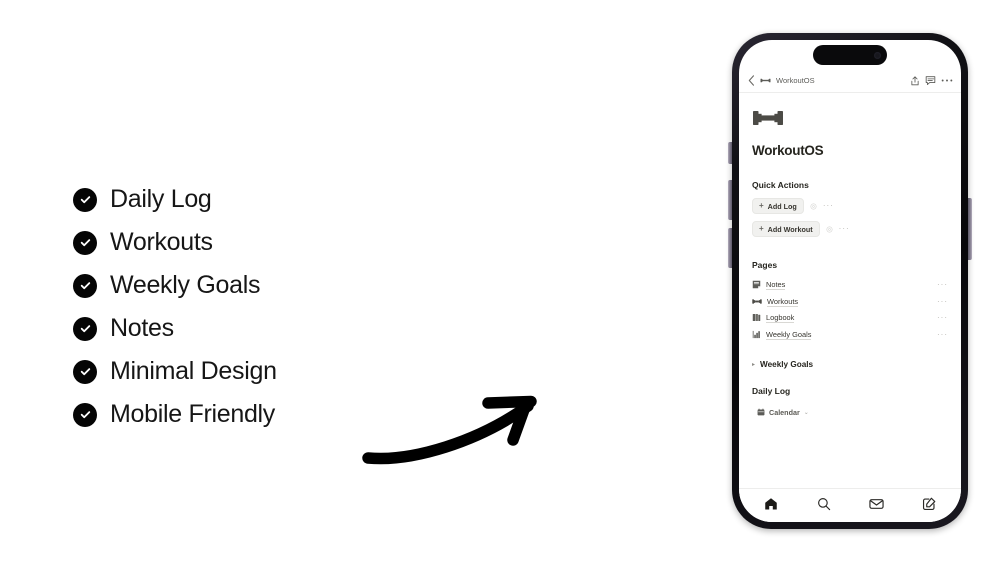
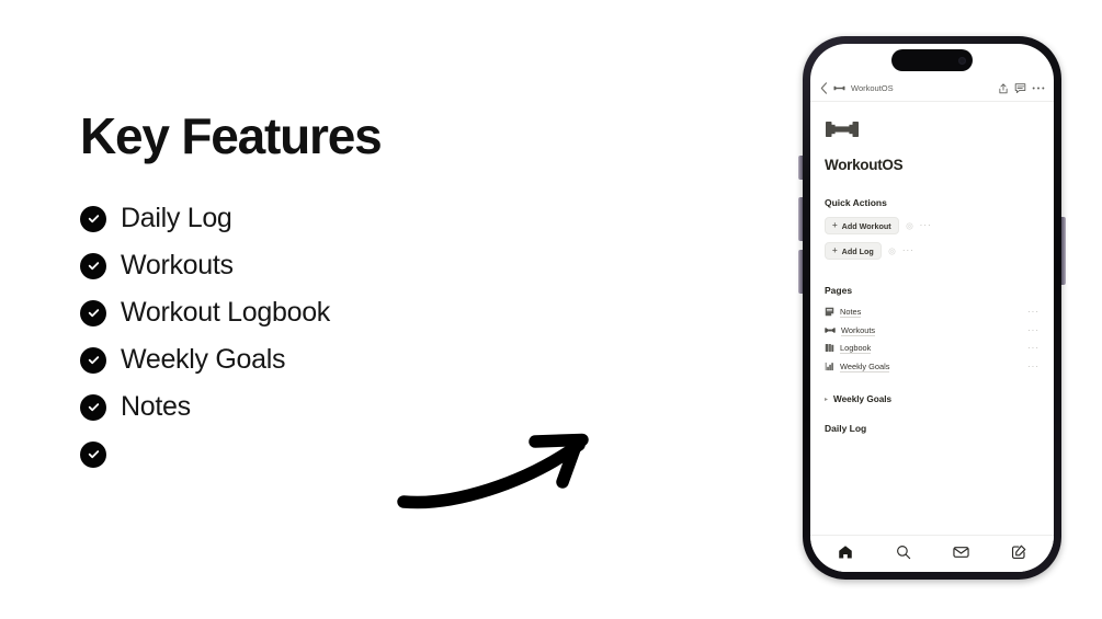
+ Key Features
  Daily Log
  Workouts
+ Workout Logbook
  Weekly Goals
  Notes
- Minimal Design
- Mobile Friendly
  WorkoutOS
  WorkoutOS
  Quick Actions
  +
- Add Log
+ Add Workout
  ···
  +
- Add Workout
+ Add Log
  ···
  Pages
  Notes
  ···
  Workouts
  ···
  Logbook
  ···
  Weekly Goals
  ···
  Weekly Goals
  Daily Log
- Calendar
